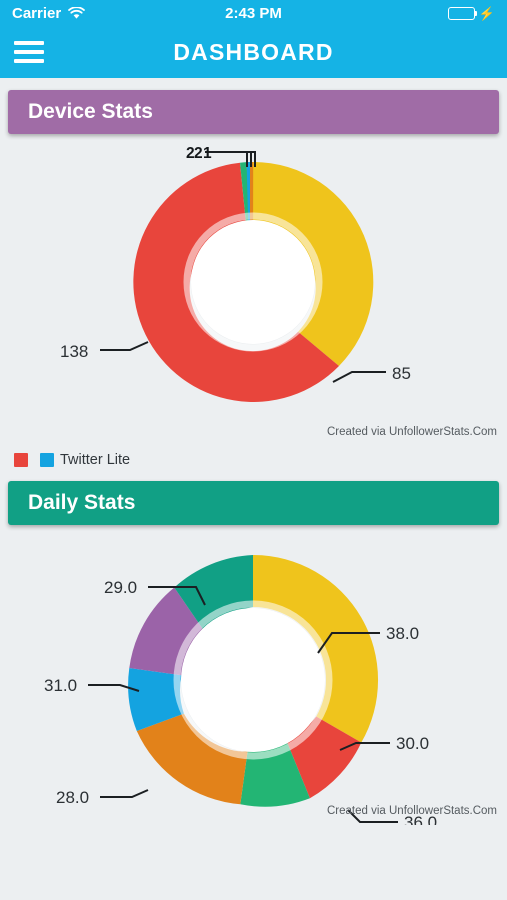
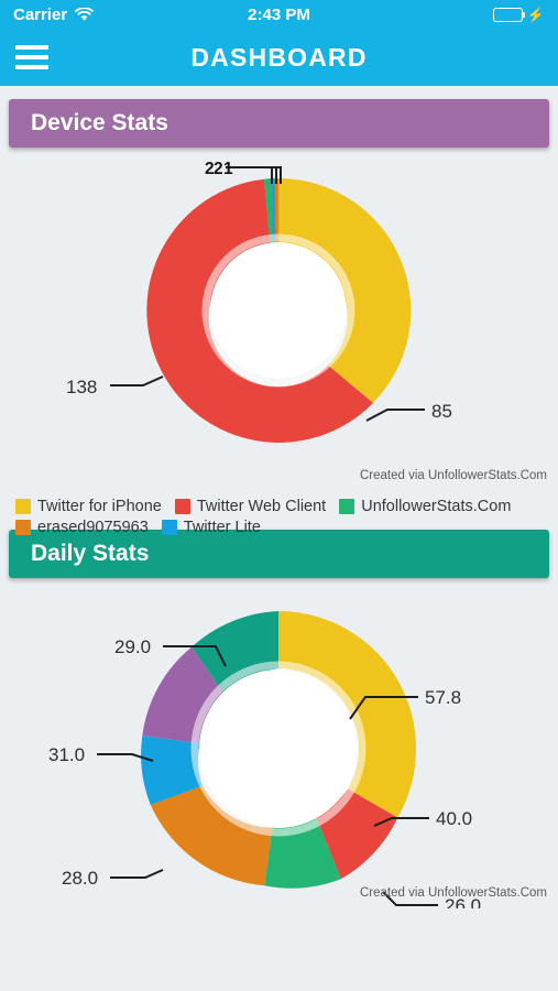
  Carrier
  2:43 PM
  ⚡
  DASHBOARD
  Device Stats
  85
  138
  2
  2
  1
  Created via UnfollowerStats.Com
+ Twitter for iPhone
+ Twitter Web Client
+ UnfollowerStats.Com
+ erased9075963
  Twitter Lite
  Daily Stats
- 38.0
+ 57.8
- 30.0
+ 40.0
- 36.0
+ 26.0
  28.0
  31.0
  29.0
  Created via UnfollowerStats.Com
